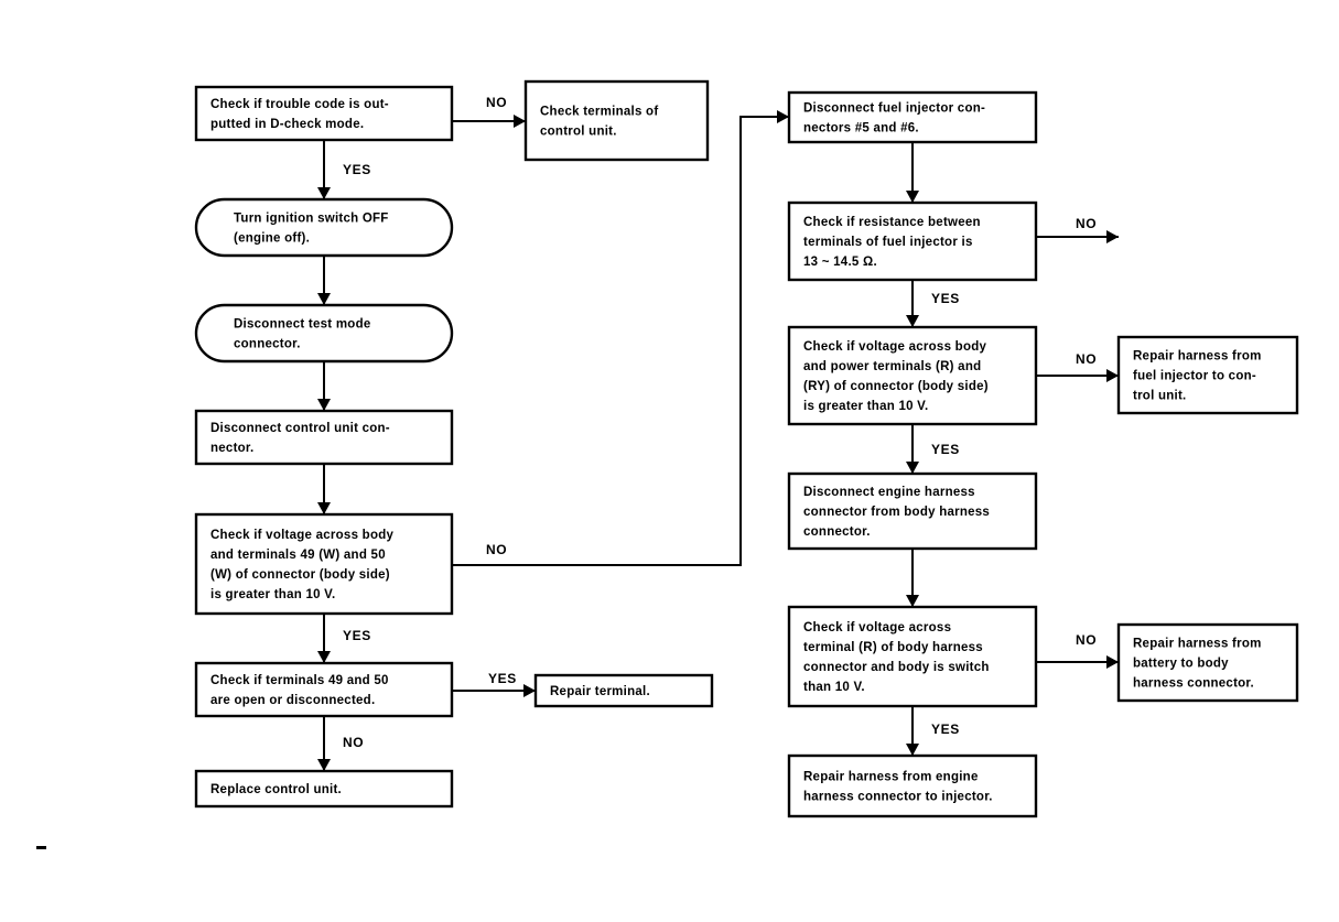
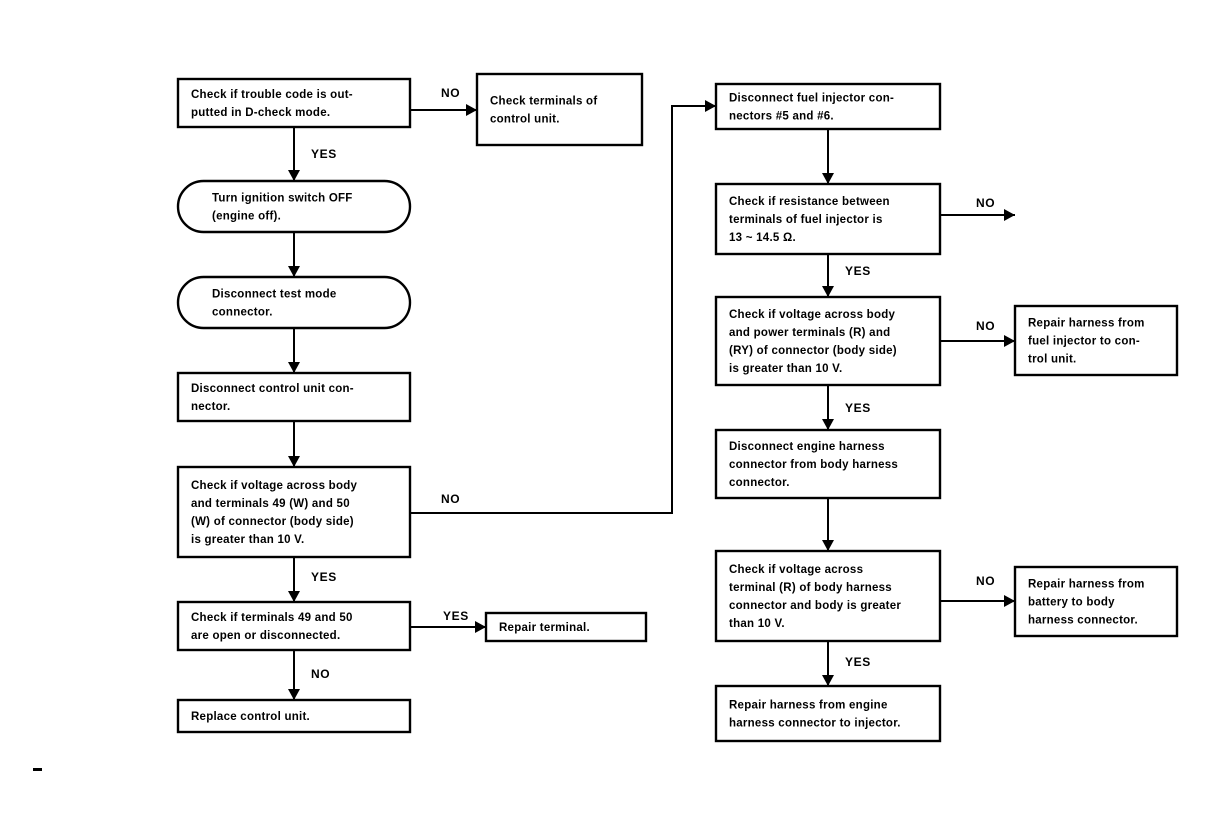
  YES
  NO
  YES
  NO
  YES
  NO
  NO
  YES
  NO
  YES
  NO
  YES
  Check if trouble code is out-
  putted in D-check mode.
  Check terminals of
  control unit.
  Turn ignition switch OFF
  (engine off).
  Disconnect test mode
  connector.
  Disconnect control unit con-
  nector.
  Check if voltage across body
  and terminals 49 (W) and 50
  (W) of connector (body side)
  is greater than 10 V.
  Check if terminals 49 and 50
  are open or disconnected.
  Repair terminal.
  Replace control unit.
  Disconnect fuel injector con-
  nectors #5 and #6.
  Check if resistance between
  terminals of fuel injector is
  13 ~ 14.5 Ω.
  Check if voltage across body
  and power terminals (R) and
  (RY) of connector (body side)
  is greater than 10 V.
  Repair harness from
  fuel injector to con-
  trol unit.
  Disconnect engine harness
  connector from body harness
  connector.
  Check if voltage across
  terminal (R) of body harness
- connector and body is switch
+ connector and body is greater
  than 10 V.
  Repair harness from
  battery to body
  harness connector.
  Repair harness from engine
  harness connector to injector.
